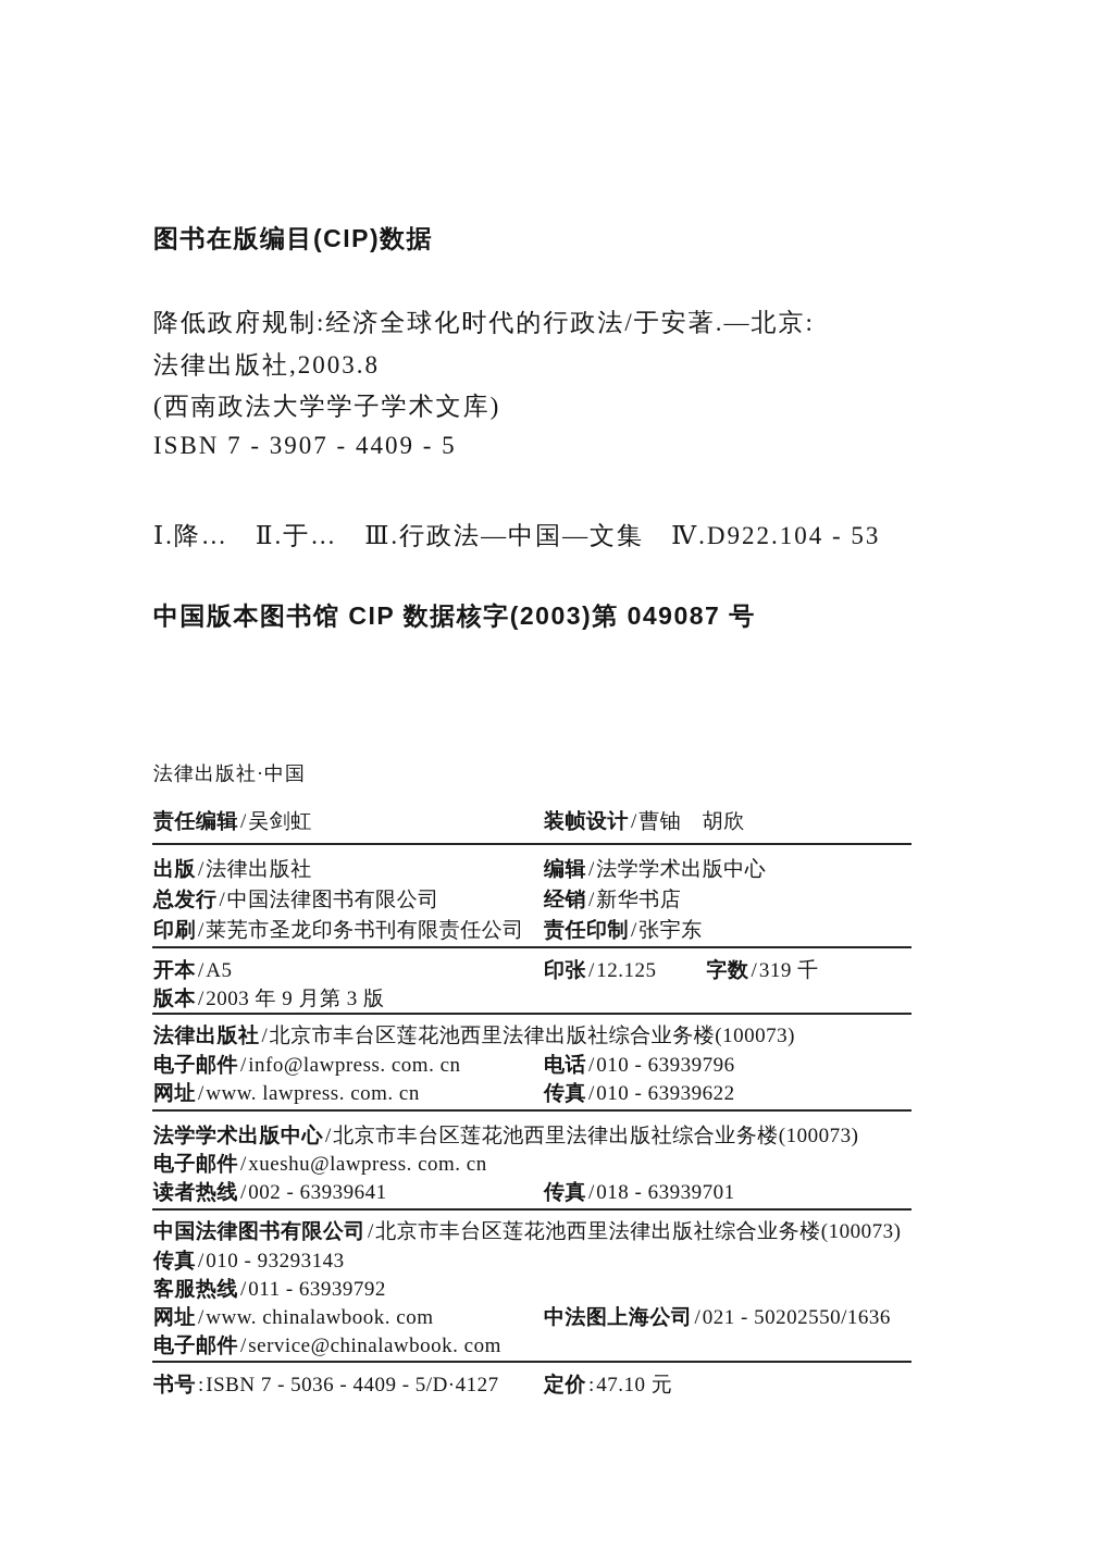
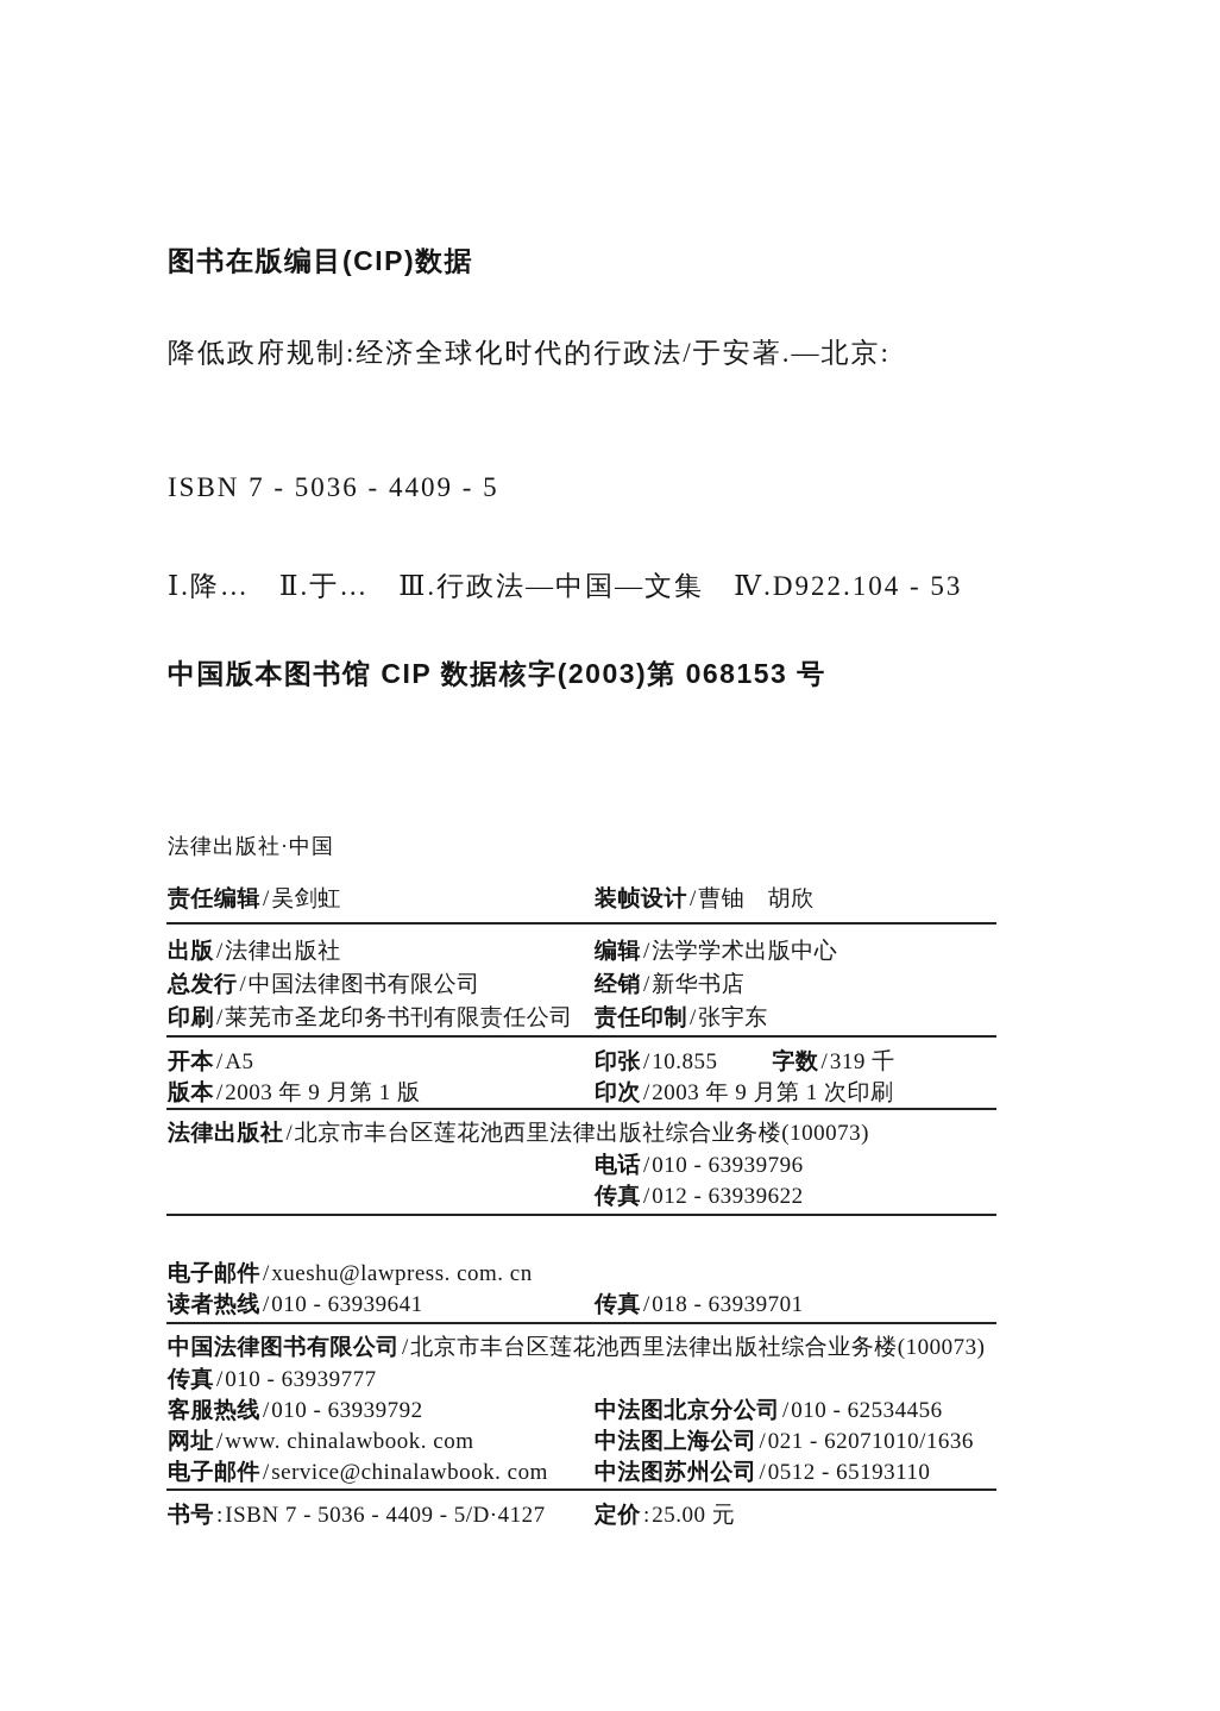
  图书在版编目(CIP)数据
  降低政府规制:经济全球化时代的行政法/于安著.—北京:
- 法律出版社,2003.8
- (西南政法大学学子学术文库)
- ISBN 7 - 3907 - 4409 - 5
+ ISBN 7 - 5036 - 4409 - 5
  Ⅰ.降… Ⅱ.于… Ⅲ.行政法—中国—文集 Ⅳ.D922.104 - 53
- 中国版本图书馆 CIP 数据核字(2003)第 049087 号
+ 中国版本图书馆 CIP 数据核字(2003)第 068153 号
  法律出版社·中国
  责任编辑/吴剑虹
  装帧设计/曹铀 胡欣
  出版/法律出版社
  编辑/法学学术出版中心
  总发行/中国法律图书有限公司
  经销/新华书店
  印刷/莱芜市圣龙印务书刊有限责任公司
  责任印制/张宇东
  开本/A5
- 印张/12.125 字数/319 千
+ 印张/10.855 字数/319 千
- 版本/2003 年 9 月第 3 版
+ 版本/2003 年 9 月第 1 版
+ 印次/2003 年 9 月第 1 次印刷
  法律出版社/北京市丰台区莲花池西里法律出版社综合业务楼(100073)
- 电子邮件/info@lawpress. com. cn
  电话/010 - 63939796
- 网址/www. lawpress. com. cn
- 传真/010 - 63939622
+ 传真/012 - 63939622
- 法学学术出版中心/北京市丰台区莲花池西里法律出版社综合业务楼(100073)
  电子邮件/xueshu@lawpress. com. cn
- 读者热线/002 - 63939641
+ 读者热线/010 - 63939641
  传真/018 - 63939701
  中国法律图书有限公司/北京市丰台区莲花池西里法律出版社综合业务楼(100073)
- 传真/010 - 93293143
+ 传真/010 - 63939777
- 客服热线/011 - 63939792
+ 客服热线/010 - 63939792
+ 中法图北京分公司/010 - 62534456
  网址/www. chinalawbook. com
- 中法图上海公司/021 - 50202550/1636
+ 中法图上海公司/021 - 62071010/1636
  电子邮件/service@chinalawbook. com
+ 中法图苏州公司/0512 - 65193110
  书号:ISBN 7 - 5036 - 4409 - 5/D·4127
- 定价:47.10 元
+ 定价:25.00 元
